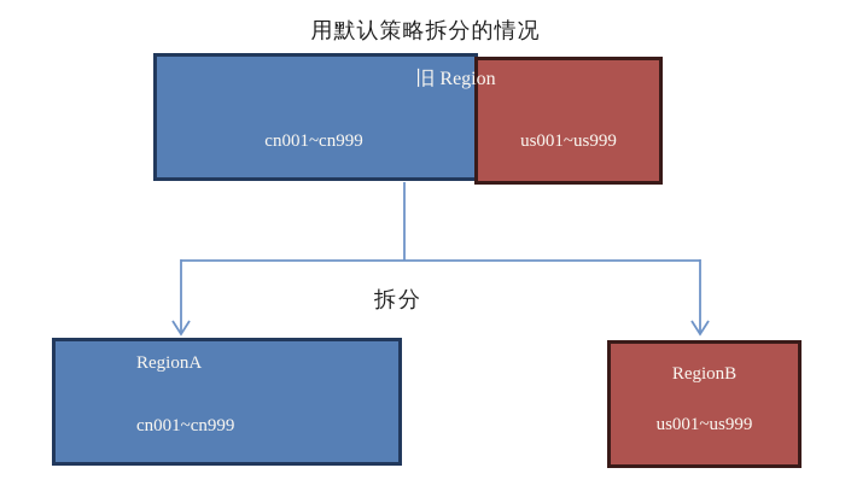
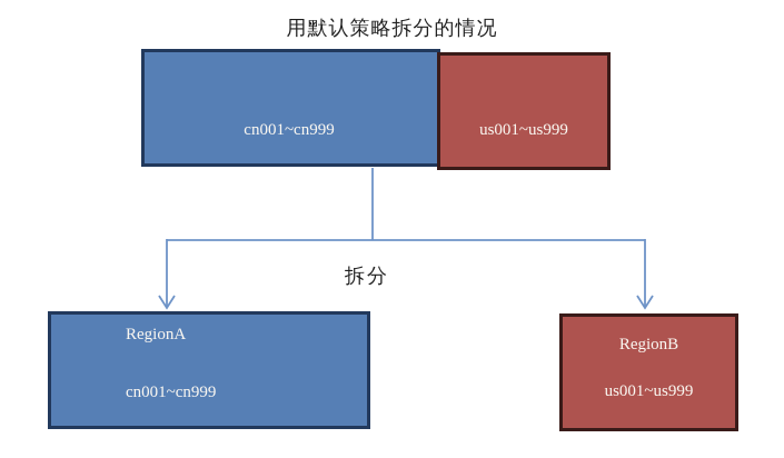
  用默认策略拆分的情况
- 旧 Region
  cn001~cn999
  us001~us999
  拆分
  RegionA
  cn001~cn999
  RegionB
  us001~us999
